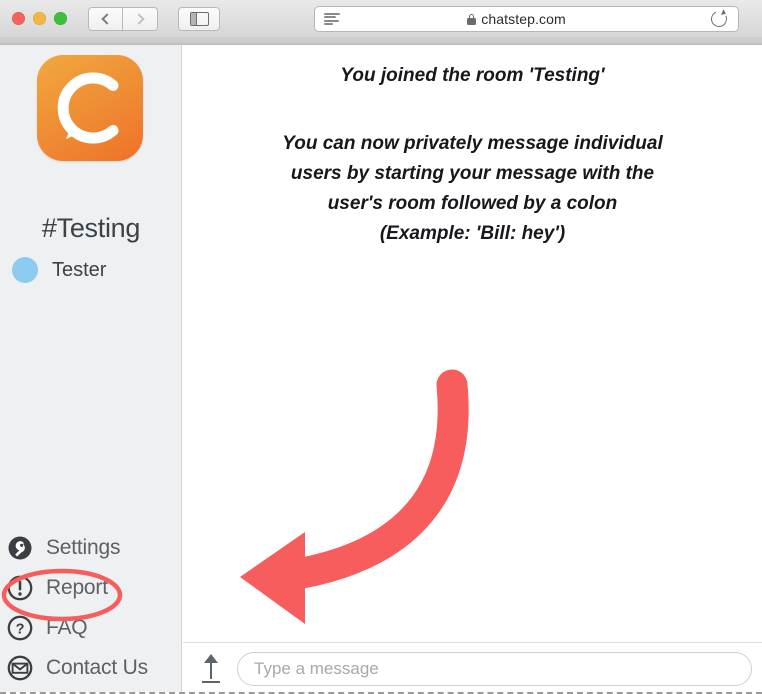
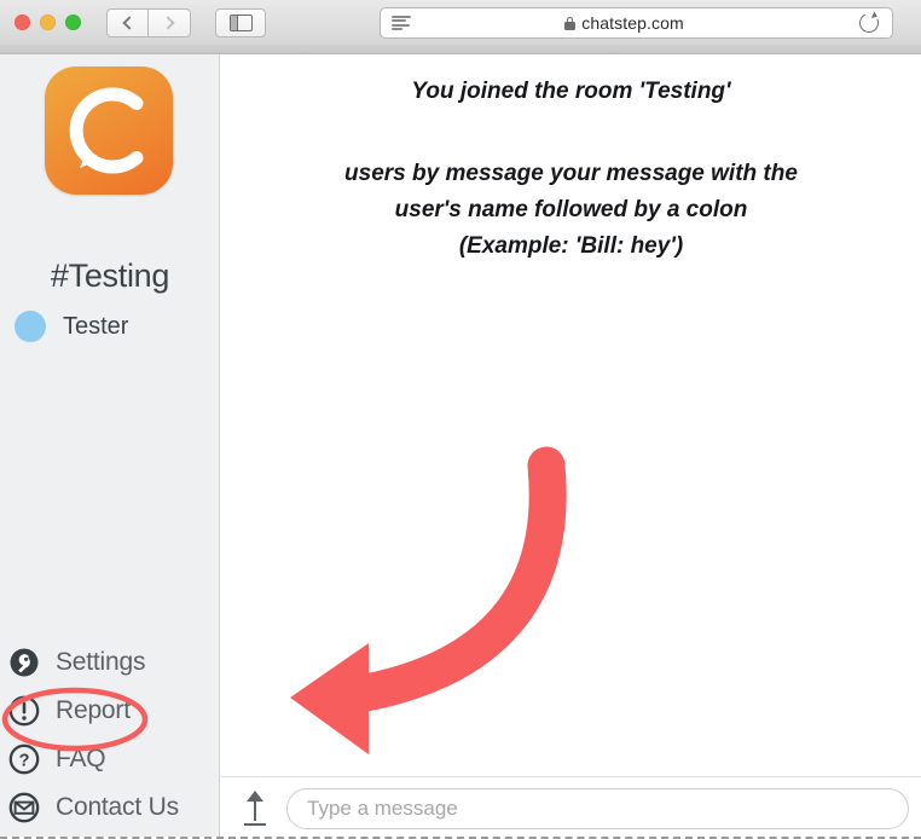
  chatstep.com
  #Testing
  Tester
  Settings
  Report
  ?
  FAQ
  Contact Us
  You joined the room 'Testing'
- You can now privately message individual
- users by starting your message with the
+ users by message your message with the
- user's room followed by a colon
+ user's name followed by a colon
  (Example: 'Bill: hey')
  Type a message
